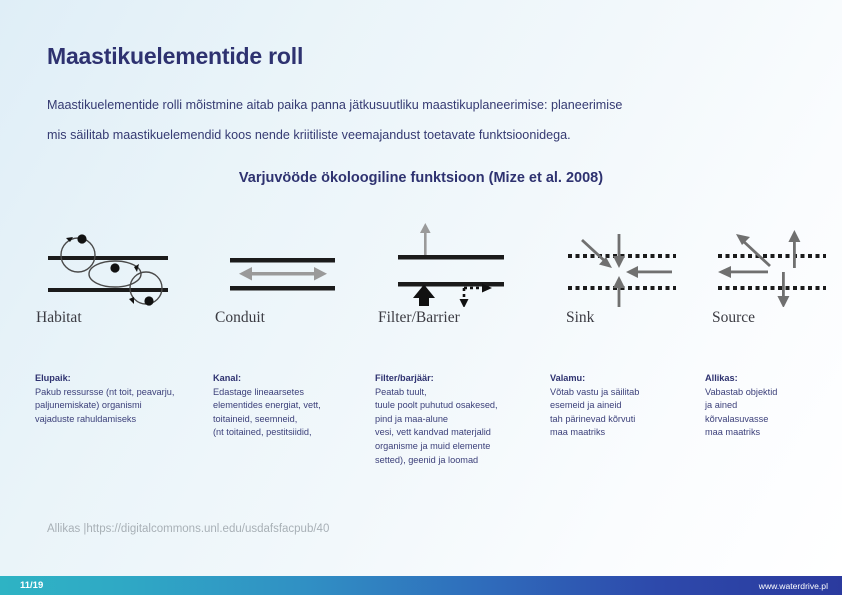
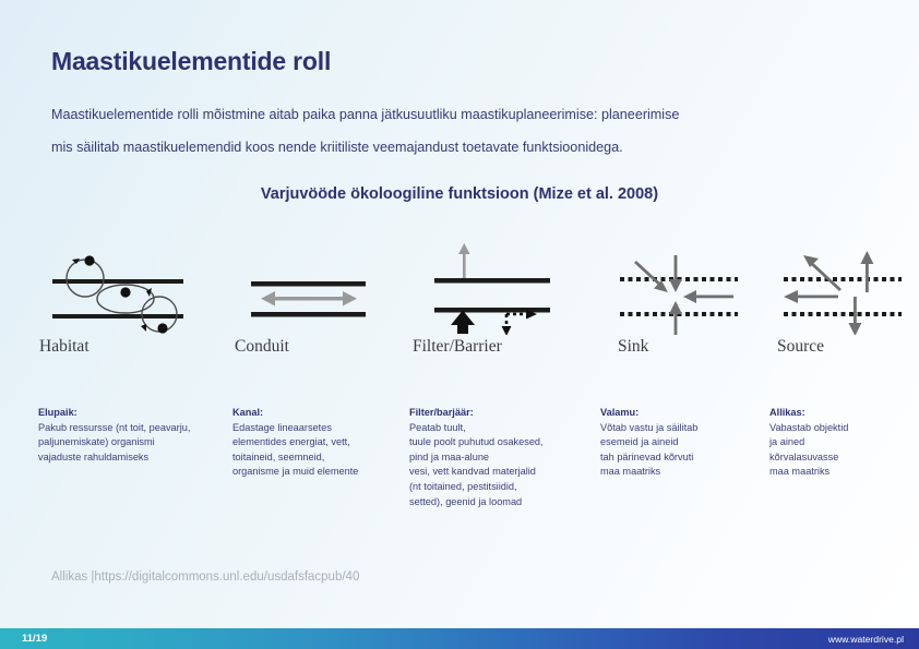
  Maastikuelementide roll
  Maastikuelementide rolli mõistmine aitab paika panna jätkusuutliku maastikuplaneerimise: planeerimise
  mis säilitab maastikuelemendid koos nende kriitiliste veemajandust toetavate funktsioonidega.
  Varjuvööde ökoloogiline funktsioon (Mize et al. 2008)
  Habitat
  Conduit
  Filter/Barrier
  Sink
  Source
  Elupaik:
  Pakub ressursse (nt toit, peavarju,
  paljunemiskate) organismi
  vajaduste rahuldamiseks
  Kanal:
  Edastage lineaarsetes
  elementides energiat, vett,
  toitaineid, seemneid,
- (nt toitained, pestitsiidid,
+ organisme ja muid elemente
  Filter/barjäär:
  Peatab tuult,
  tuule poolt puhutud osakesed,
  pind ja maa-alune
  vesi, vett kandvad materjalid
- organisme ja muid elemente
+ (nt toitained, pestitsiidid,
  setted), geenid ja loomad
  Valamu:
  Võtab vastu ja säilitab
  esemeid ja aineid
  tah pärinevad kõrvuti
  maa maatriks
  Allikas:
  Vabastab objektid
  ja ained
  kõrvalasuvasse
  maa maatriks
  Allikas |https://digitalcommons.unl.edu/usdafsfacpub/40
  11/19
  www.waterdrive.pl
